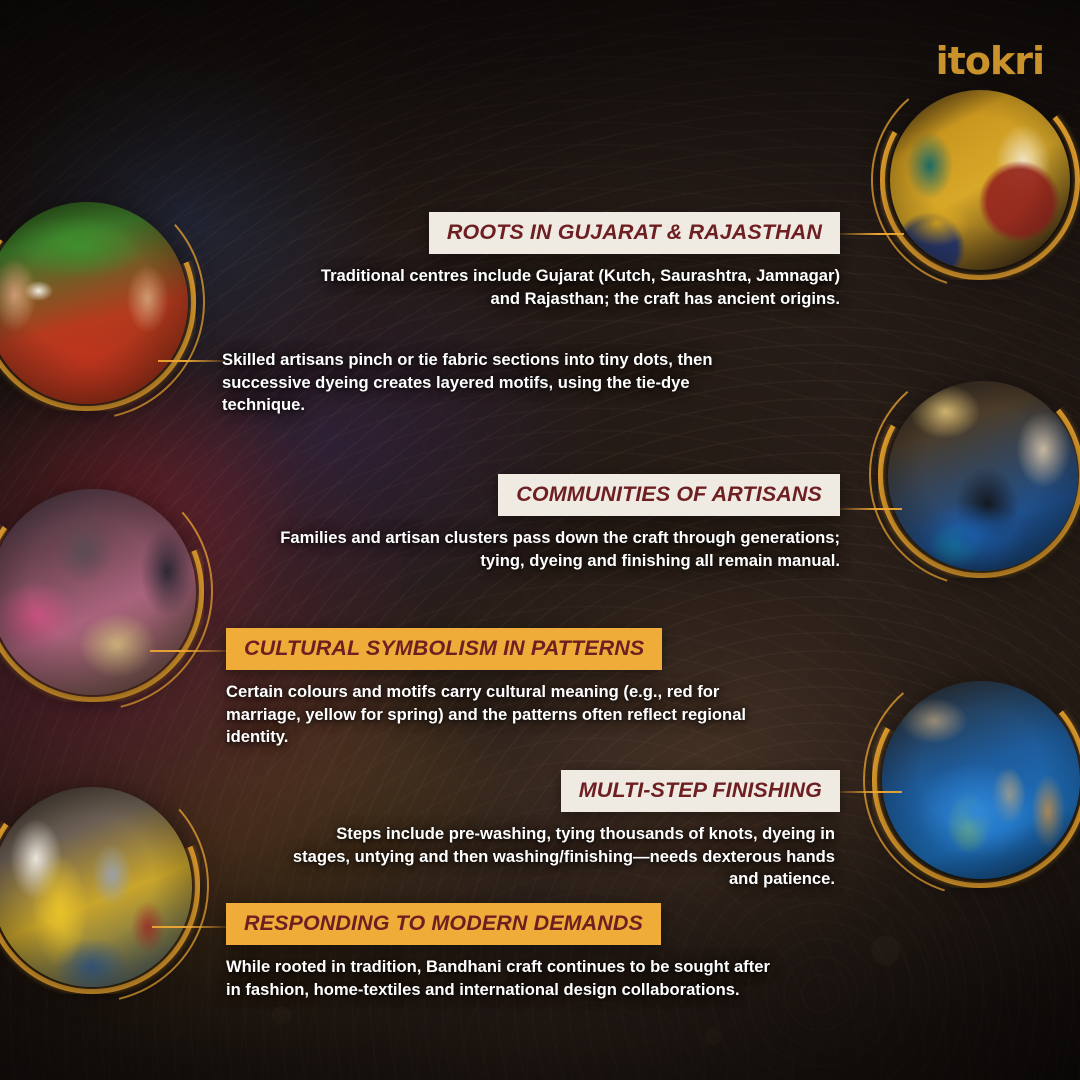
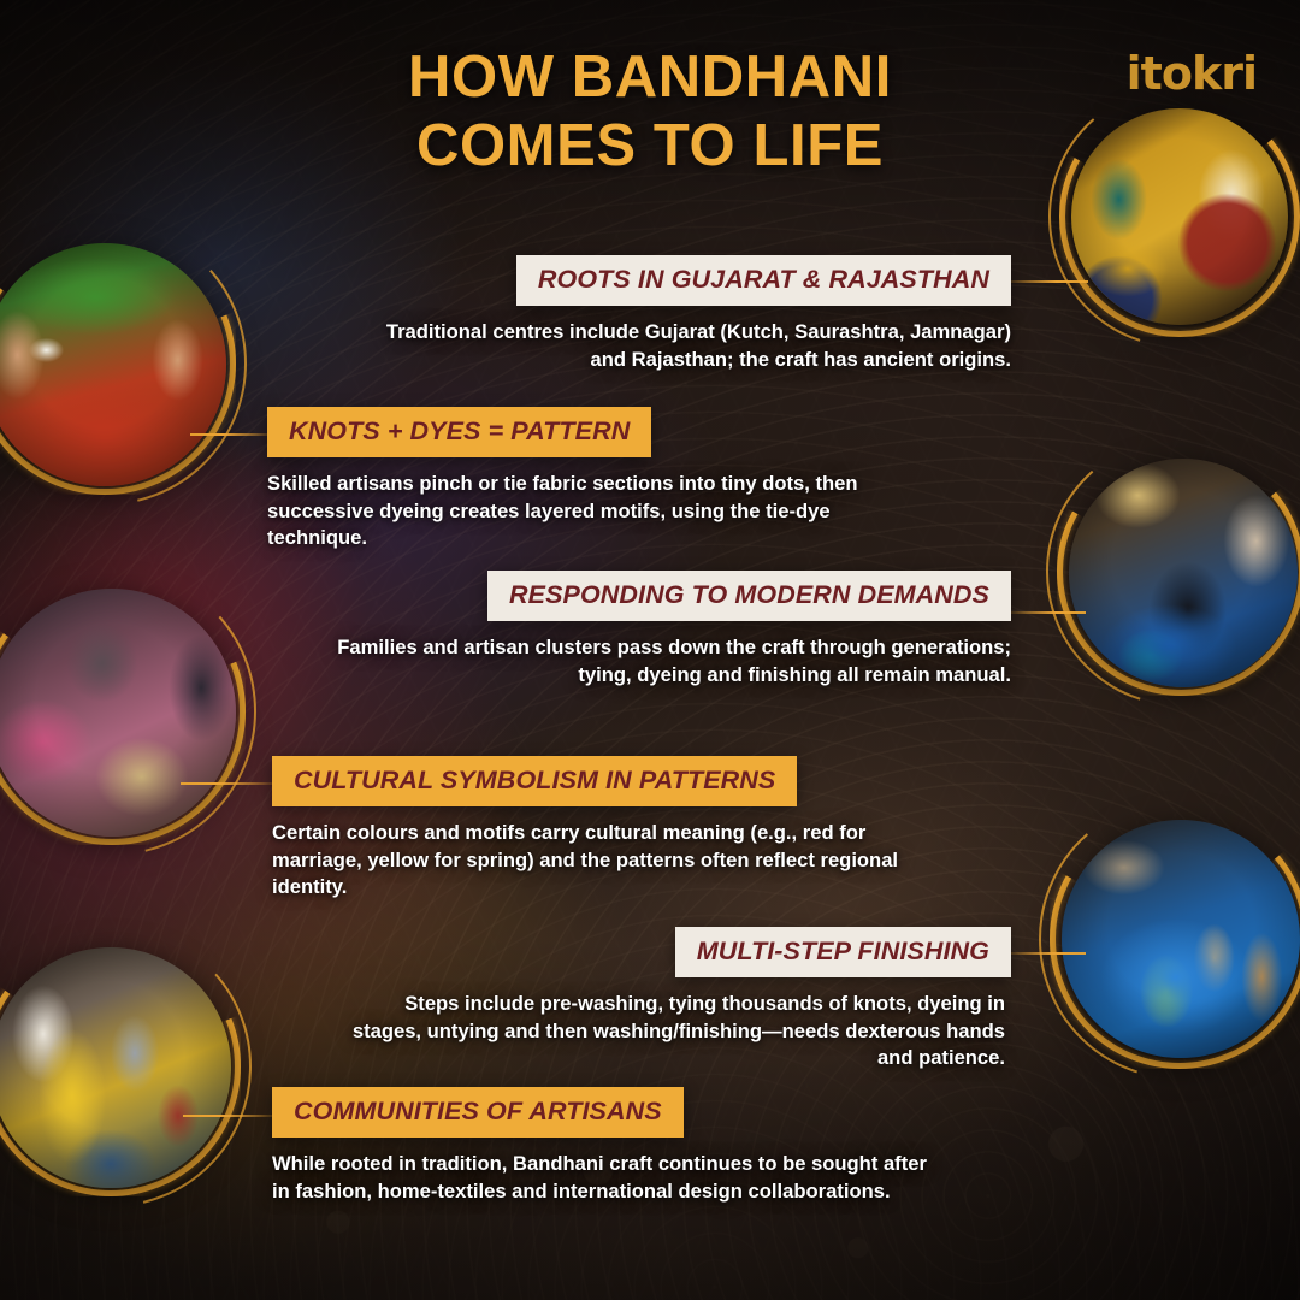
+ HOW BANDHANI
+ COMES TO LIFE
  itokri
  ROOTS IN GUJARAT & RAJASTHAN
  Traditional centres include Gujarat (Kutch, Saurashtra, Jamnagar) and Rajasthan; the craft has ancient origins.
+ KNOTS + DYES = PATTERN
  Skilled artisans pinch or tie fabric sections into tiny dots, then successive dyeing creates layered motifs, using the tie-dye technique.
- COMMUNITIES OF ARTISANS
+ RESPONDING TO MODERN DEMANDS
  Families and artisan clusters pass down the craft through generations; tying, dyeing and finishing all remain manual.
  CULTURAL SYMBOLISM IN PATTERNS
  Certain colours and motifs carry cultural meaning (e.g., red for marriage, yellow for spring) and the patterns often reflect regional identity.
  MULTI-STEP FINISHING
  Steps include pre-washing, tying thousands of knots, dyeing in stages, untying and then washing/finishing—needs dexterous hands and patience.
- RESPONDING TO MODERN DEMANDS
+ COMMUNITIES OF ARTISANS
  While rooted in tradition, Bandhani craft continues to be sought after in fashion, home-textiles and international design collaborations.
